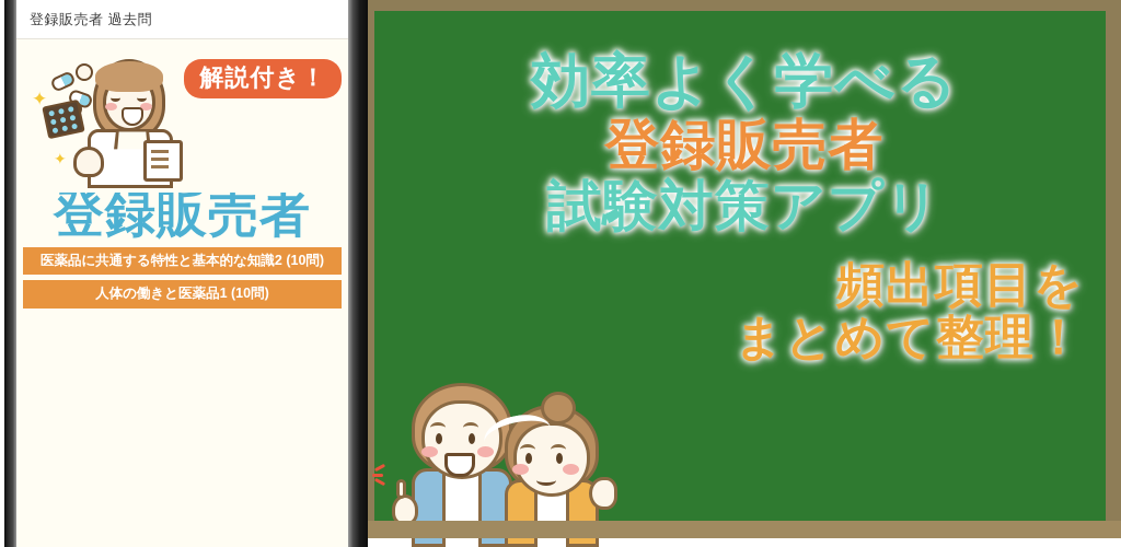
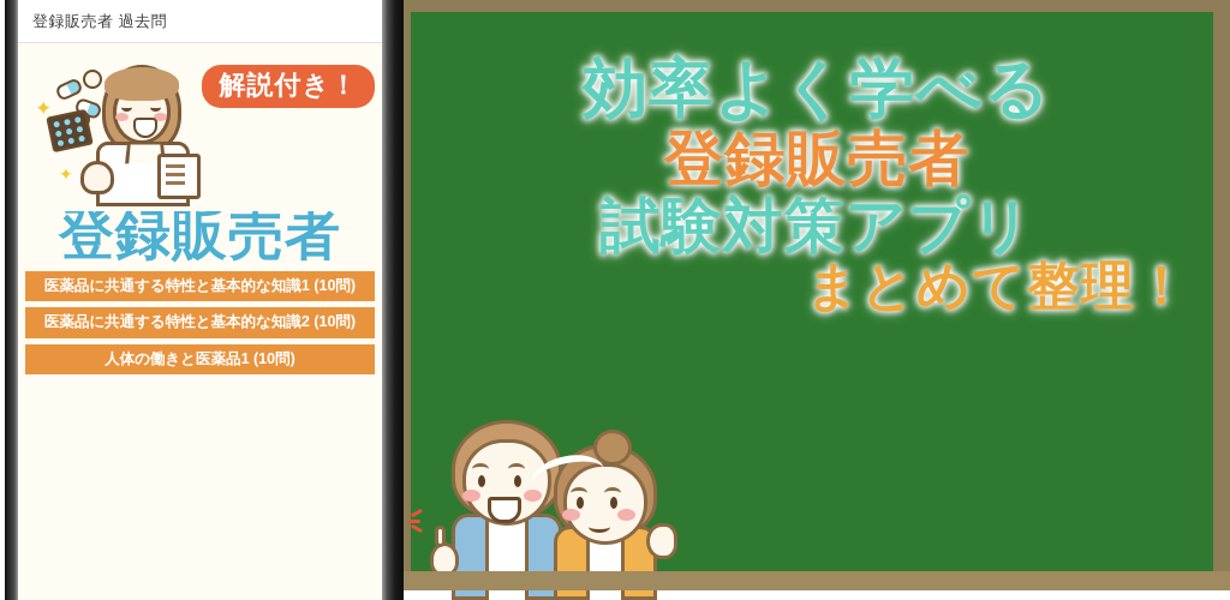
  登録販売者 過去問
  ✦
  ✦
  解説付き！
  登録販売者
+ 医薬品に共通する特性と基本的な知識1 (10問)
  医薬品に共通する特性と基本的な知識2 (10問)
  人体の働きと医薬品1 (10問)
  効率よく学べる
  登録販売者
  試験対策アプリ
- 頻出項目を
  まとめて整理！
